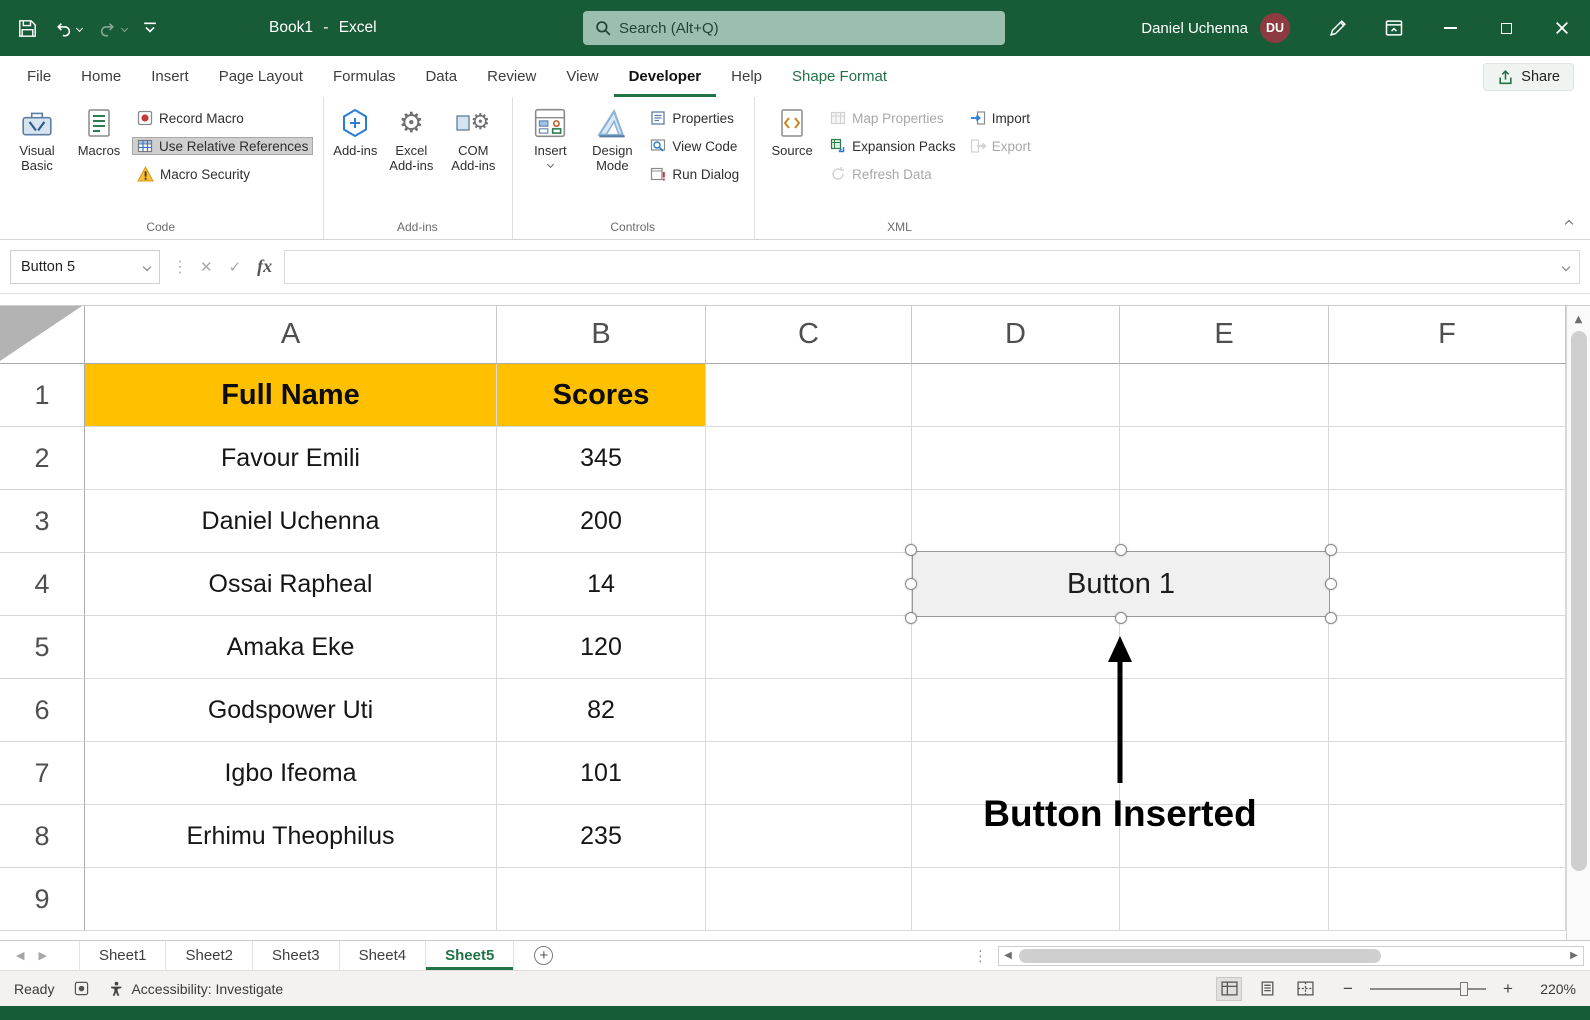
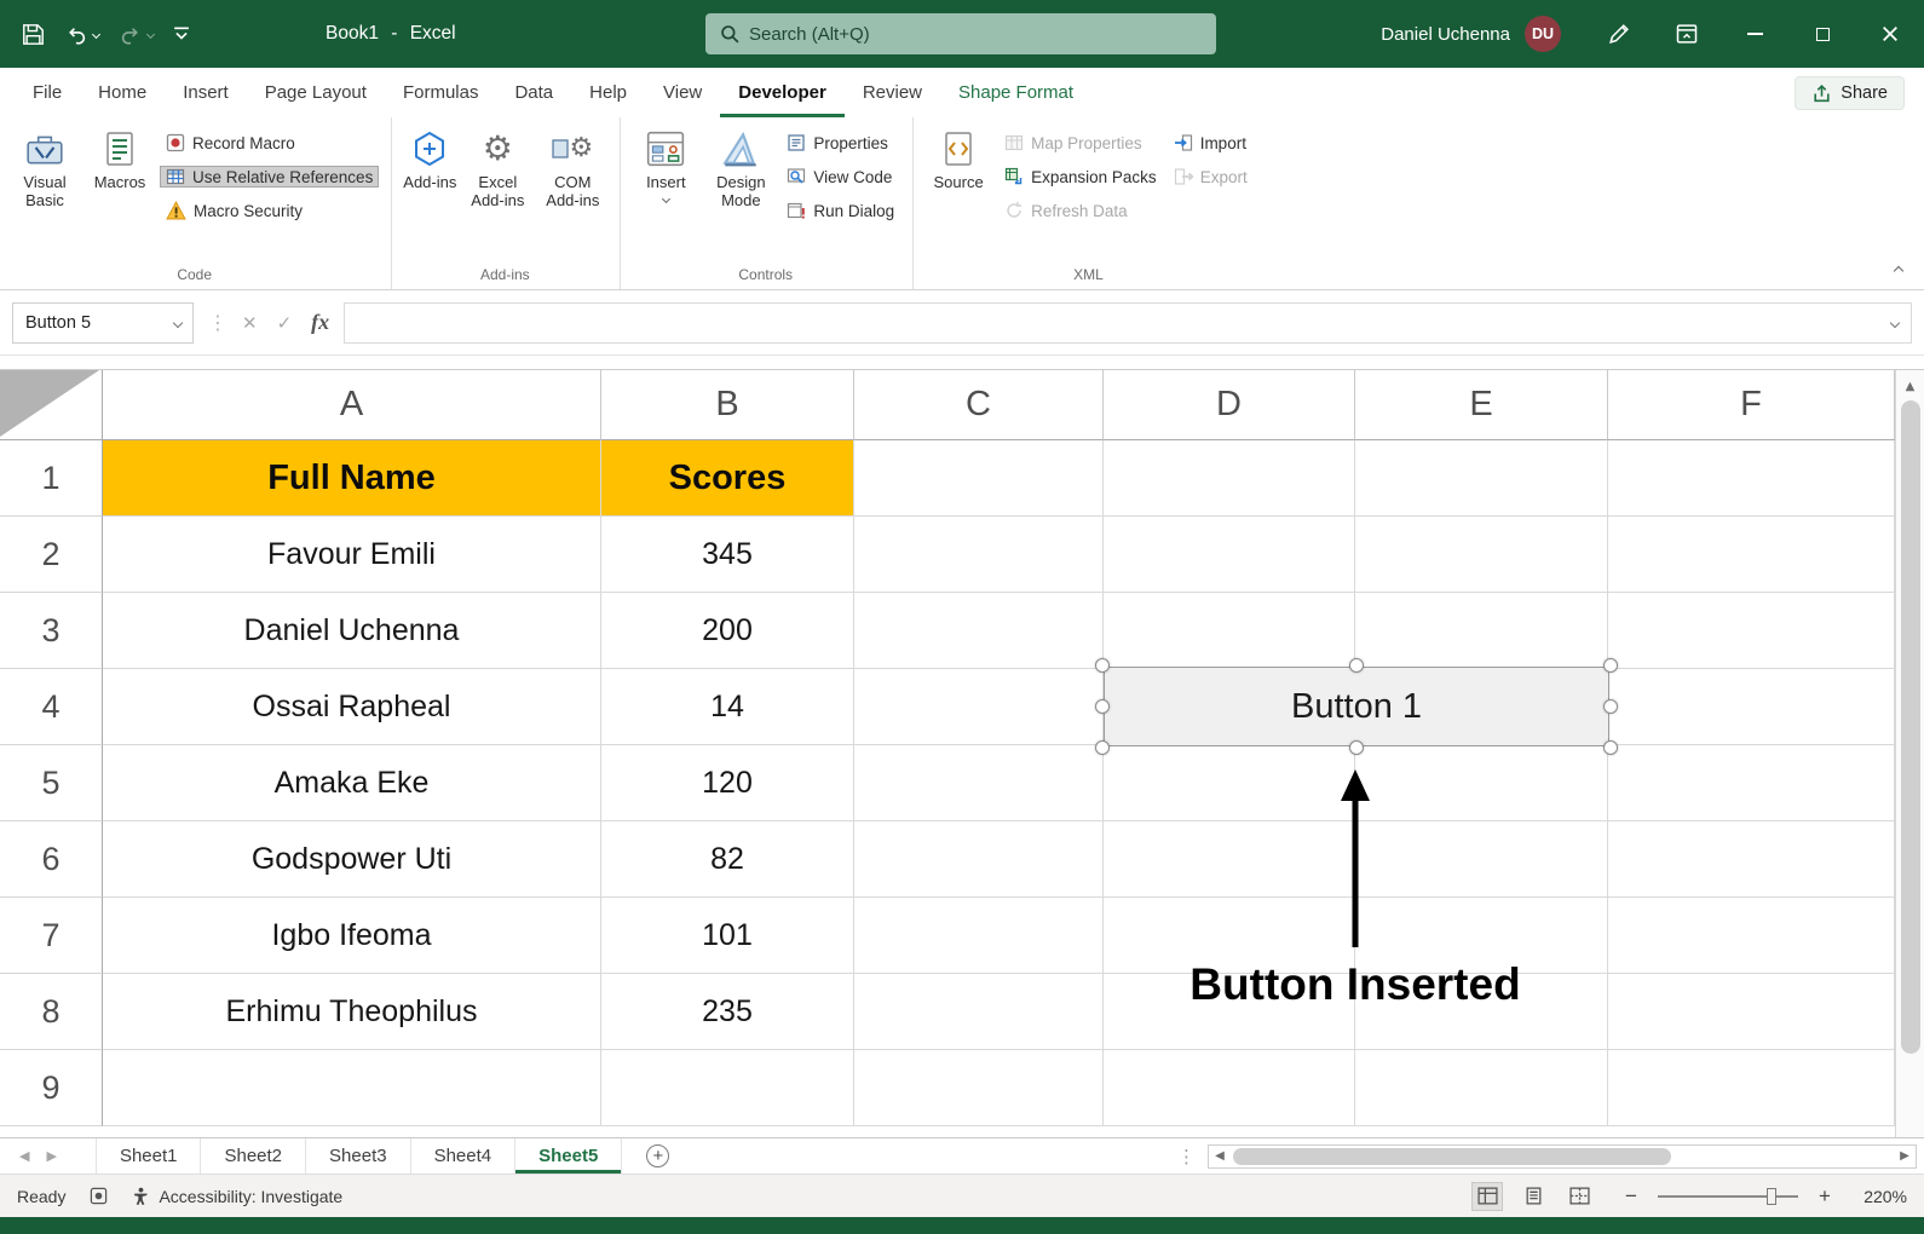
  Book1 - Excel
  Search (Alt+Q)
  Daniel Uchenna
  DU
  File
  Home
  Insert
  Page Layout
  Formulas
  Data
- Review
+ Help
  View
  Developer
- Help
+ Review
  Shape Format
  Share
  Visual Basic
  Macros
  Record Macro
  Use Relative References
  Macro Security
  Code
  Add-ins
  ⚙
  Excel Add-ins
  ⚙
  COM Add-ins
  Add-ins
  Insert
  Design Mode
  Properties
  View Code
  Run Dialog
  Controls
  Source
  Map Properties
  Expansion Packs
  Refresh Data
  Import
  Export
  XML
  Button 5
  ⋮
  ✕
  ✓
  fx
  A
  B
  C
  D
  E
  F
  1
  Full Name
  Scores
  2
  Favour Emili
  345
  3
  Daniel Uchenna
  200
  4
  Ossai Rapheal
  14
  5
  Amaka Eke
  120
  6
  Godspower Uti
  82
  7
  Igbo Ifeoma
  101
  8
  Erhimu Theophilus
  235
  9
  Button 1
  Button Inserted
  ▲
  ◀
  ▶
  Sheet1
  Sheet2
  Sheet3
  Sheet4
  Sheet5
  +
  ⋮
  ◀
  ▶
  Ready
  Accessibility: Investigate
  −
  +
  220%
